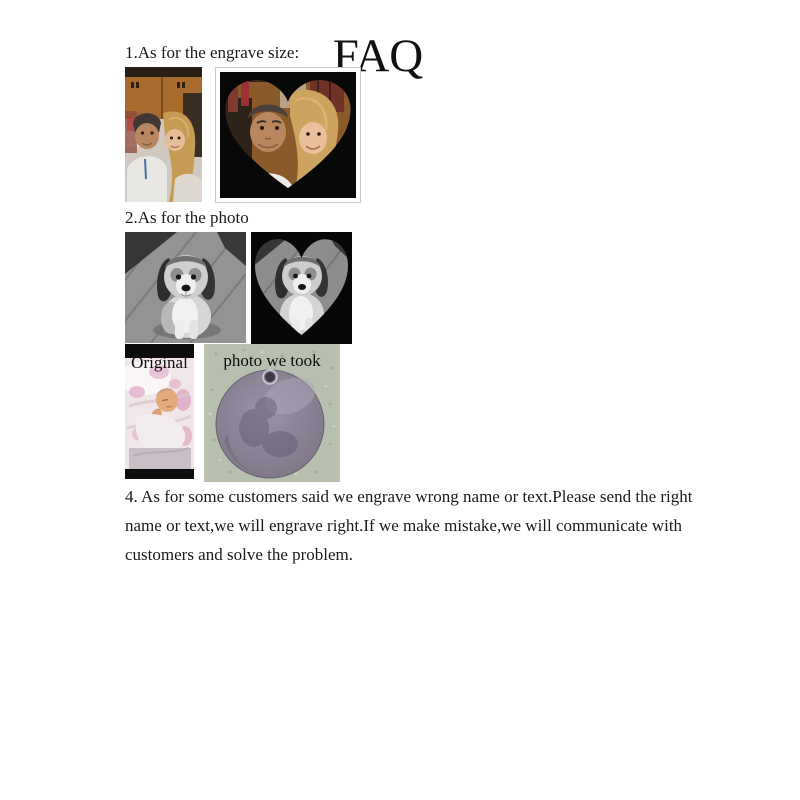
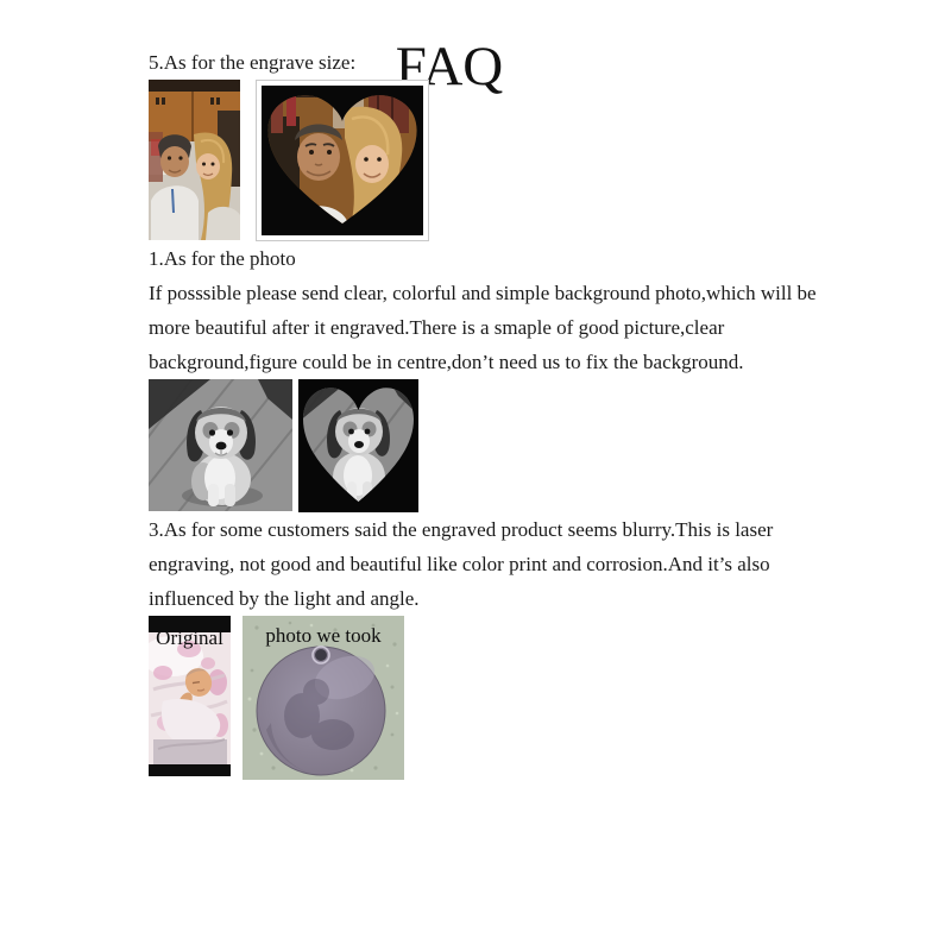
  FAQ
- 1.As for the engrave size:
+ 5.As for the engrave size:
- 2.As for the photo
+ 1.As for the photo
+ If posssible please send clear, colorful and simple background photo,which will be more beautiful after it engraved.There is a smaple of good picture,clear background,figure could be in centre,don’t need us to fix the background.
+ 3.As for some customers said the engraved product seems blurry.This is laser engraving, not good and beautiful like color print and corrosion.And it’s also influenced by the light and angle.
  Original
  photo we took
- 4. As for some customers said we engrave wrong name or text.Please send the right name or text,we will engrave right.If we make mistake,we will communicate with customers and solve the problem.
